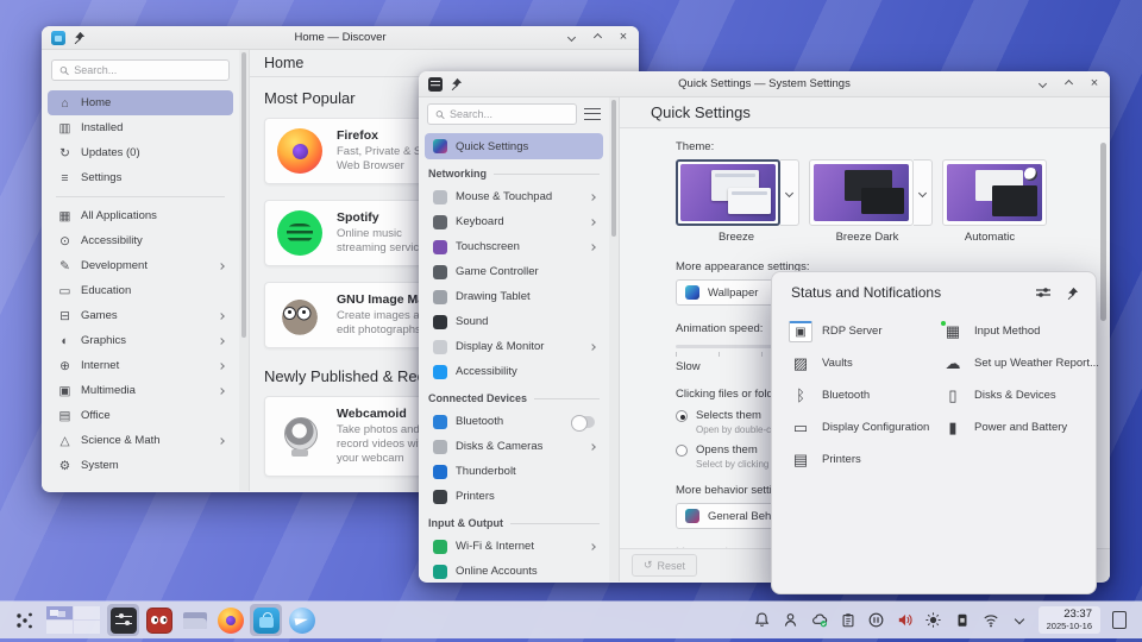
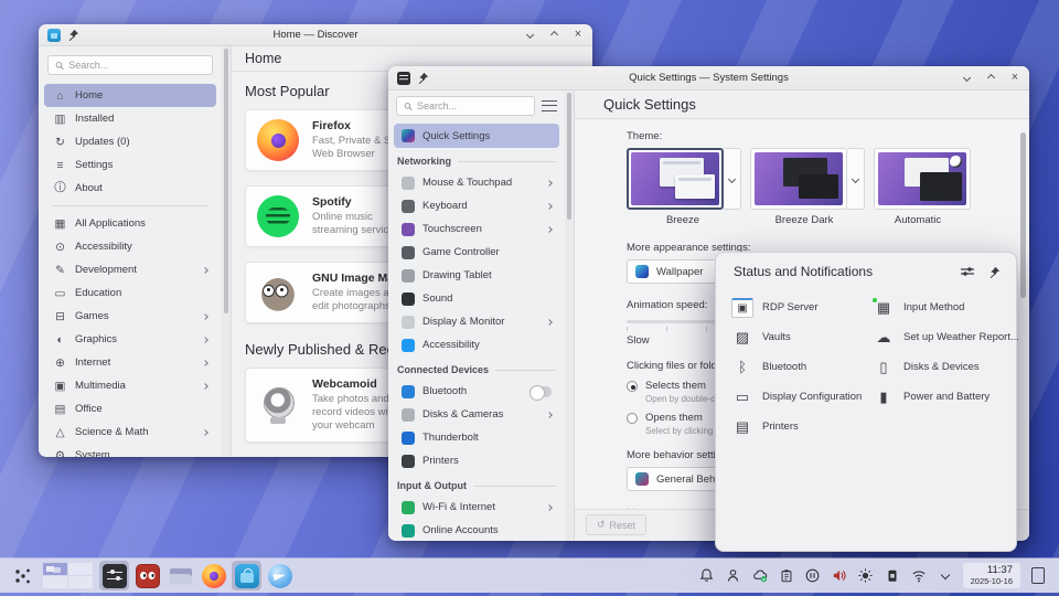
  Home — Discover
  ×
  Search...
  ⌂
  Home
  ▥
  Installed
  ↻
  Updates (0)
  ≡
  Settings
+ ⓘ
+ About
  ▦
  All Applications
  ⊙
  Accessibility
  ✎
  Development
  ▭
  Education
  ⊟
  Games
  ◐
  Graphics
  ⊕
  Internet
  ▣
  Multimedia
  ▤
  Office
  △
  Science & Math
  ⚙
  System
  Home
  Most Popular
  Firefox
  Fast, Private & Web Browser
  Spotify
  Online music streaming servic
  Create images a edit photograph
  Newly Published & Re
  Webcamoid
  Take photos and record videos wi your webcam
  Quick Settings — System Settings
  ×
  Search...
  Quick Settings
  Networking
  Mouse & Touchpad
  Keyboard
  Touchscreen
  Game Controller
  Drawing Tablet
  Sound
  Display & Monitor
  Accessibility
  Connected Devices
  Bluetooth
  Disks & Cameras
  Thunderbolt
  Printers
  Input & Output
  Wi-Fi & Internet
  Online Accounts
  Quick Settings
  Theme:
  Breeze
  Breeze Dark
  Automatic
  More appearance settings:
  Wallpaper
  Animation speed:
  Slow
  Clicking files or fol
  Selects them
  Open by double-c
  Opens them
  Select by clicking
  More behavior sett
  ↺
  Reset
  Status and Notifications
  ▣
  RDP Server
  ▨
  Vaults
  ᛒ
  Bluetooth
  ▭
  Display Configuration
  ▤
  Printers
  ▦
  Input Method
  ☁
  Set up Weather Report...
  ▯
  Disks & Devices
  ▮
  Power and Battery
- 23:37
+ 11:37
  2025-10-16
